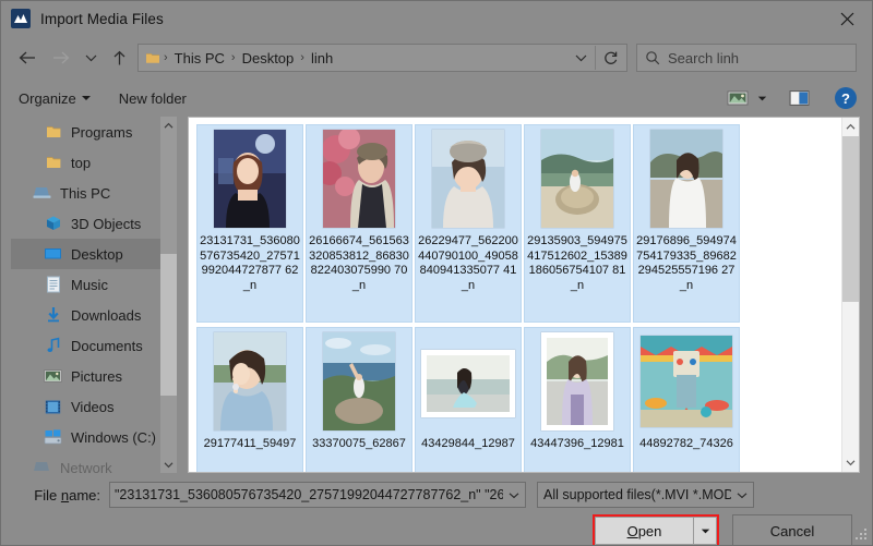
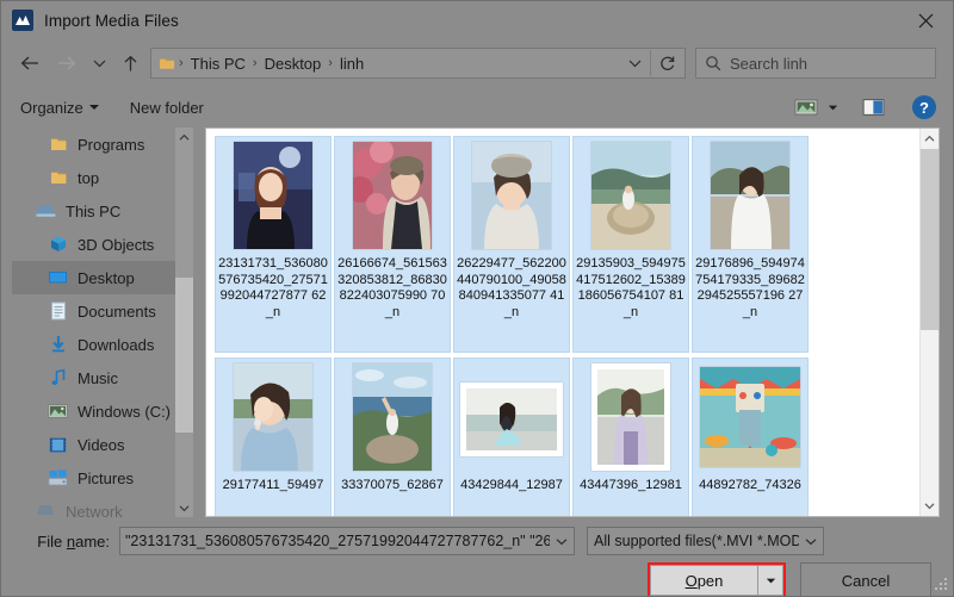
  Import Media Files
  ›
  This PC
  ›
  Desktop
  ›
  linh
  Search linh
  Organize
  New folder
  ?
  Programs
  top
  This PC
  3D Objects
  Desktop
- Music
+ Documents
  Downloads
- Documents
+ Music
- Pictures
+ Windows (C:)
  Videos
- Windows (C:)
+ Pictures
  Network
  23131731_536080576735420_27571992044727877 62_n
  26166674_561563320853812_86830822403075990 70_n
  26229477_562200440790100_49058840941335077 41_n
  29135903_594975417512602_15389186056754107 81_n
  29176896_594974754179335_89682294525557196 27_n
  29177411_59497
  33370075_62867
  43429844_12987
  43447396_12981
  44892782_74326
  File name:
  "23131731_536080576735420_27571992044727787762_n" "26
  All supported files(*.MVI *.MOD
  Open
  Cancel
